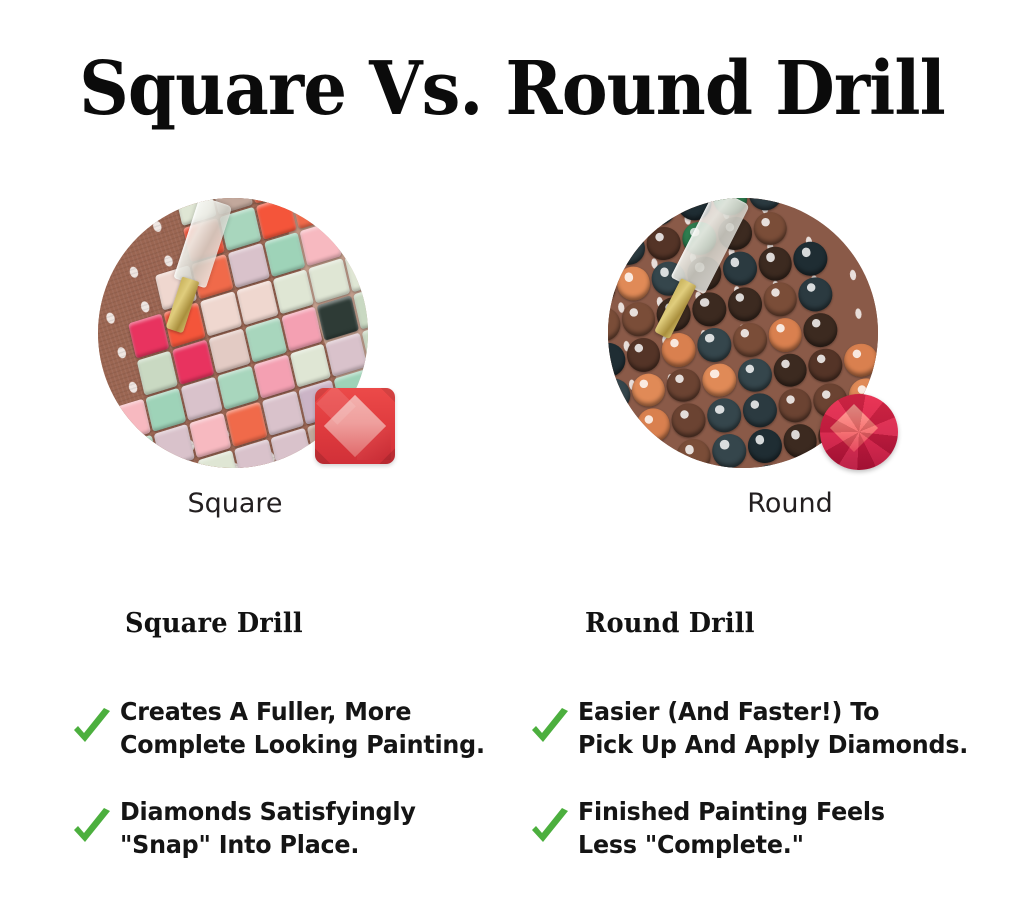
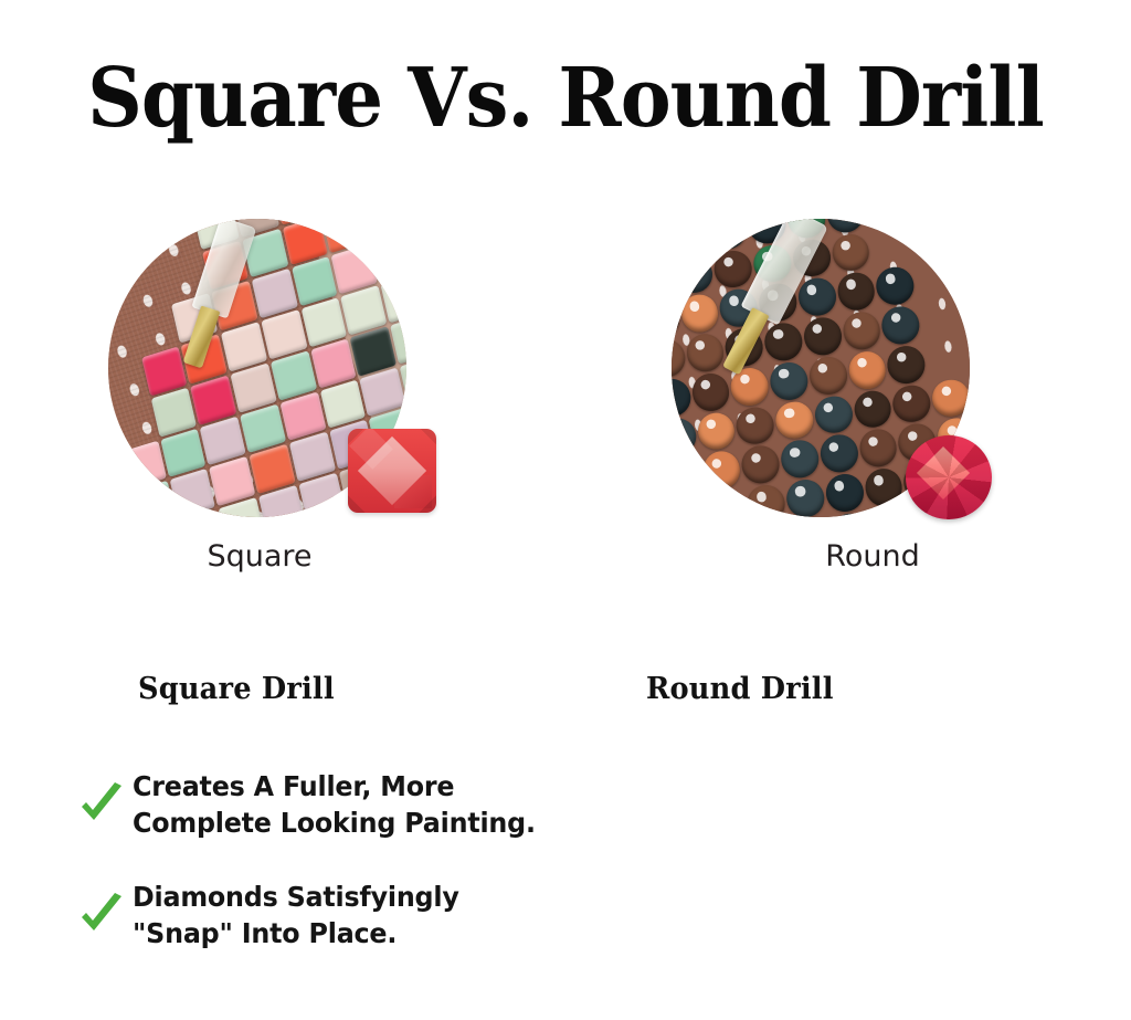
  Square Vs. Round Drill
  Square
  Round
  Square Drill
  Round Drill
  Creates A Fuller, More
  Complete Looking Painting.
  Diamonds Satisfyingly
  "Snap" Into Place.
- Easier (And Faster!) To
- Pick Up And Apply Diamonds.
- Finished Painting Feels
- Less "Complete."
